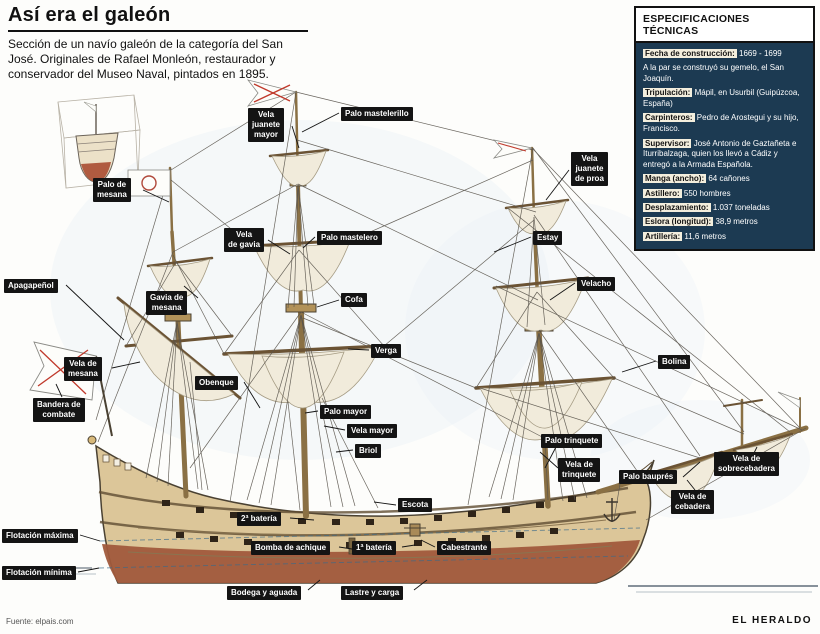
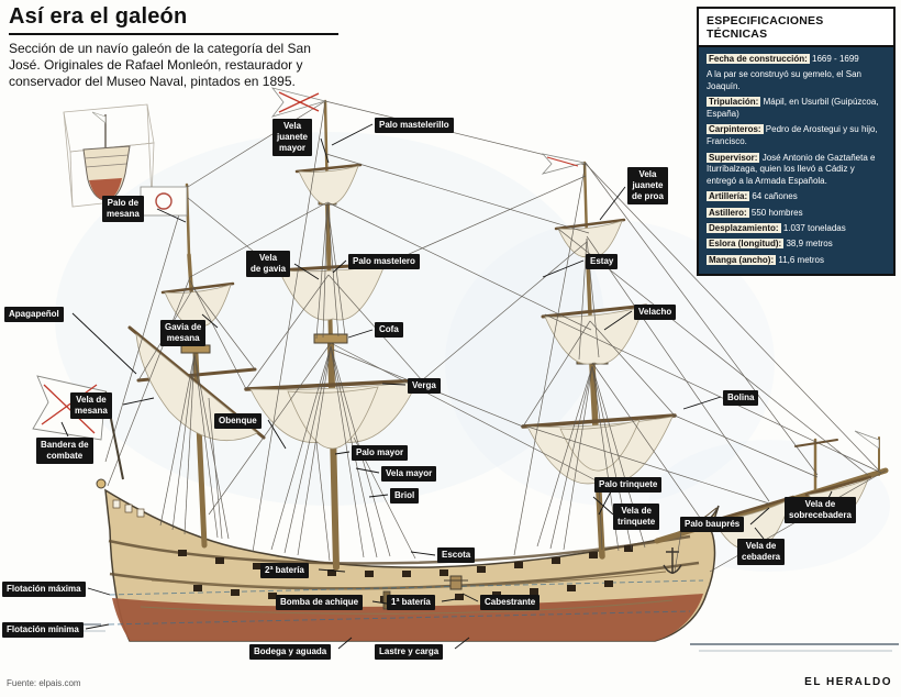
  Vela
  juanete
  mayor
  Palo mastelerillo
  Vela
  juanete
  de proa
  Palo de
  mesana
  Vela
  de gavia
  Palo mastelero
  Estay
  Apagapeñol
  Gavia de
  mesana
  Cofa
  Velacho
  Vela de
  mesana
  Verga
  Bolina
  Obenque
  Bandera de
  combate
  Palo mayor
  Vela mayor
  Palo trinquete
  Briol
  Vela de
  trinquete
  Palo bauprés
  Vela de
  sobrecebadera
  Vela de
  cebadera
  Escota
  2ª batería
  Flotación máxima
  Bomba de achique
  1ª batería
  Cabestrante
  Flotación mínima
  Bodega y aguada
  Lastre y carga
  Así era el galeón
  Sección de un navío galeón de la categoría del San José. Originales de Rafael Monleón, restaurador y conservador del Museo Naval, pintados en 1895.
  ESPECIFICACIONES TÉCNICAS
  Fecha de construcción: 1669 - 1699
  A la par se construyó su gemelo, el San Joaquín.
  Tripulación: Mápil, en Usurbil (Guipúzcoa, España)
  Carpinteros: Pedro de Arostegui y su hijo, Francisco.
  Supervisor: José Antonio de Gaztañeta e Iturribalzaga, quien los llevó a Cádiz y entregó a la Armada Española.
- Manga (ancho): 64 cañones
+ Artillería: 64 cañones
  Astillero: 550 hombres
  Desplazamiento: 1.037 toneladas
  Eslora (longitud): 38,9 metros
- Artillería: 11,6 metros
+ Manga (ancho): 11,6 metros
  Fuente: elpais.com
  EL HERALDO
